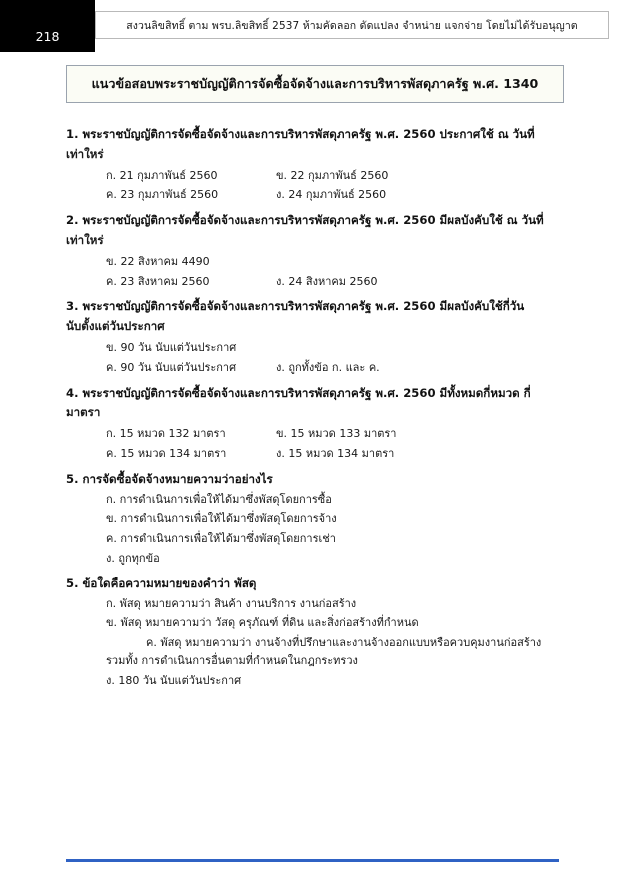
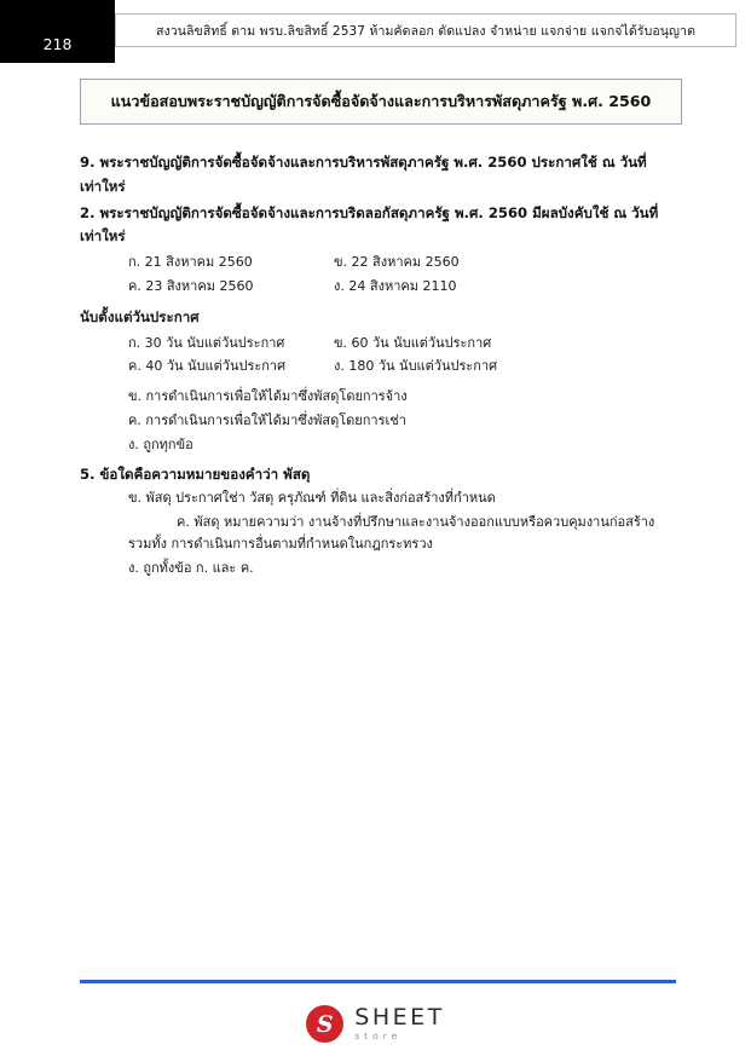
  218
- สงวนลิขสิทธิ์ ตาม พรบ.ลิขสิทธิ์ 2537 ห้ามคัดลอก ดัดแปลง จำหน่าย แจกจ่าย โดยไม่ได้รับอนุญาต
+ สงวนลิขสิทธิ์ ตาม พรบ.ลิขสิทธิ์ 2537 ห้ามคัดลอก ดัดแปลง จำหน่าย แจกจ่าย แจกจ่ได้รับอนุญาต
- แนวข้อสอบพระราชบัญญัติการจัดซื้อจัดจ้างและการบริหารพัสดุภาครัฐ พ.ศ. 1340
+ แนวข้อสอบพระราชบัญญัติการจัดซื้อจัดจ้างและการบริหารพัสดุภาครัฐ พ.ศ. 2560
- 1. พระราชบัญญัติการจัดซื้อจัดจ้างและการบริหารพัสดุภาครัฐ พ.ศ. 2560 ประกาศใช้ ณ วันที่
+ 9. พระราชบัญญัติการจัดซื้อจัดจ้างและการบริหารพัสดุภาครัฐ พ.ศ. 2560 ประกาศใช้ ณ วันที่
  เท่าใหร่
- ก. 21 กุมภาพันธ์ 2560
- ข. 22 กุมภาพันธ์ 2560
- ค. 23 กุมภาพันธ์ 2560
- ง. 24 กุมภาพันธ์ 2560
- 2. พระราชบัญญัติการจัดซื้อจัดจ้างและการบริหารพัสดุภาครัฐ พ.ศ. 2560 มีผลบังคับใช้ ณ วันที่
+ 2. พระราชบัญญัติการจัดซื้อจัดจ้างและการบริดลอกัสดุภาครัฐ พ.ศ. 2560 มีผลบังคับใช้ ณ วันที่
  เท่าใหร่
+ ก. 21 สิงหาคม 2560
- ข. 22 สิงหาคม 4490
+ ข. 22 สิงหาคม 2560
  ค. 23 สิงหาคม 2560
- ง. 24 สิงหาคม 2560
+ ง. 24 สิงหาคม 2110
- 3. พระราชบัญญัติการจัดซื้อจัดจ้างและการบริหารพัสดุภาครัฐ พ.ศ. 2560 มีผลบังคับใช้กี่วัน
  นับตั้งแต่วันประกาศ
+ ก. 30 วัน นับแต่วันประกาศ
- ข. 90 วัน นับแต่วันประกาศ
+ ข. 60 วัน นับแต่วันประกาศ
- ค. 90 วัน นับแต่วันประกาศ
+ ค. 40 วัน นับแต่วันประกาศ
- ง. ถูกทั้งข้อ ก. และ ค.
+ ง. 180 วัน นับแต่วันประกาศ
- 4. พระราชบัญญัติการจัดซื้อจัดจ้างและการบริหารพัสดุภาครัฐ พ.ศ. 2560 มีทั้งหมดกี่หมวด กี่
- มาตรา
- ก. 15 หมวด 132 มาตรา
- ข. 15 หมวด 133 มาตรา
- ค. 15 หมวด 134 มาตรา
- ง. 15 หมวด 134 มาตรา
- 5. การจัดซื้อจัดจ้างหมายความว่าอย่างไร
- ก. การดำเนินการเพื่อให้ได้มาซึ่งพัสดุโดยการซื้อ
  ข. การดำเนินการเพื่อให้ได้มาซึ่งพัสดุโดยการจ้าง
  ค. การดำเนินการเพื่อให้ได้มาซึ่งพัสดุโดยการเช่า
  ง. ถูกทุกข้อ
  5. ข้อใดคือความหมายของคำว่า พัสดุ
- ก. พัสดุ หมายความว่า สินค้า งานบริการ งานก่อสร้าง
- ข. พัสดุ หมายความว่า วัสดุ ครุภัณฑ์ ที่ดิน และสิ่งก่อสร้างที่กำหนด
+ ข. พัสดุ ประกาศใช่า วัสดุ ครุภัณฑ์ ที่ดิน และสิ่งก่อสร้างที่กำหนด
  ค. พัสดุ หมายความว่า งานจ้างที่ปรึกษาและงานจ้างออกแบบหรือควบคุมงานก่อสร้าง รวมทั้ง การดำเนินการอื่นตามที่กำหนดในกฎกระทรวง
- ง. 180 วัน นับแต่วันประกาศ
+ ง. ถูกทั้งข้อ ก. และ ค.
+ S
+ SHEET
+ store
